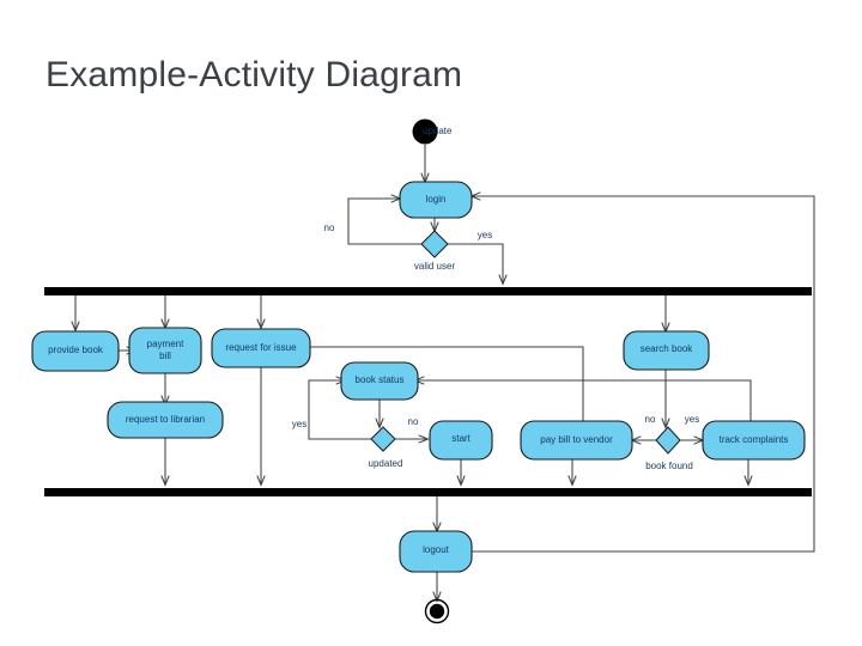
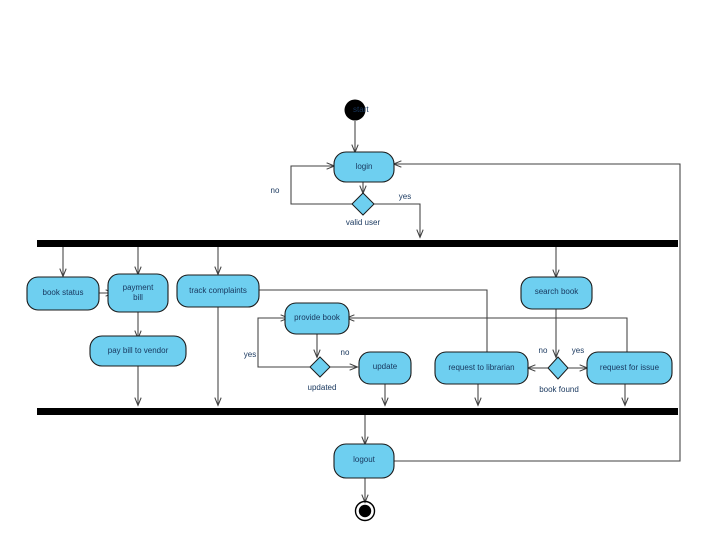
- Example-Activity Diagram
- update
+ start
  login
  valid user
- provide book
+ book status
  payment
  bill
- request to librarian
+ pay bill to vendor
- request for issue
+ track complaints
- book status
+ provide book
  updated
- start
+ update
  search book
  book found
- pay bill to vendor
+ request to librarian
- track complaints
+ request for issue
  logout
  no
  yes
  yes
  no
  no
  yes
